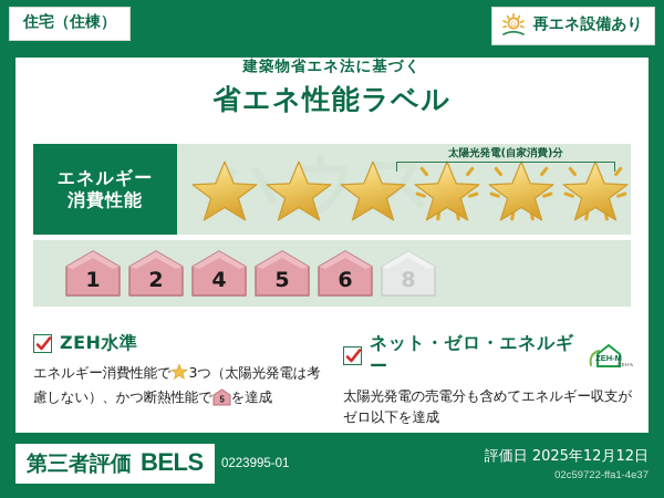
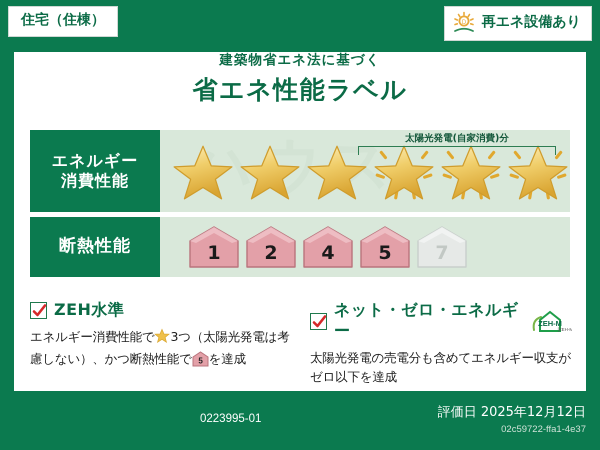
  住宅（住棟）
  再エネ設備あり
  建築物省エネ法に基づく
  省エネ性能ラベル
  エネルギー
  消費性能
  ハウス
  太陽光発電(自家消費)分
+ 断熱性能
  1
  2
  4
  5
- 6
- 8
+ 7
  ZEH水準
  エネルギー消費性能で 3つ（太陽光発電は考慮しない）、かつ断熱性能で
  5
  を達成
  ネット・ゼロ・エネルギー
  ZEH-M
  太陽光発電の売電分も含めてエネルギー収支がゼロ以下を達成
- 第三者評価
- BELS
  0223995-01
  評価日 2025年12月12日
  02c59722-ffa1-4e37
